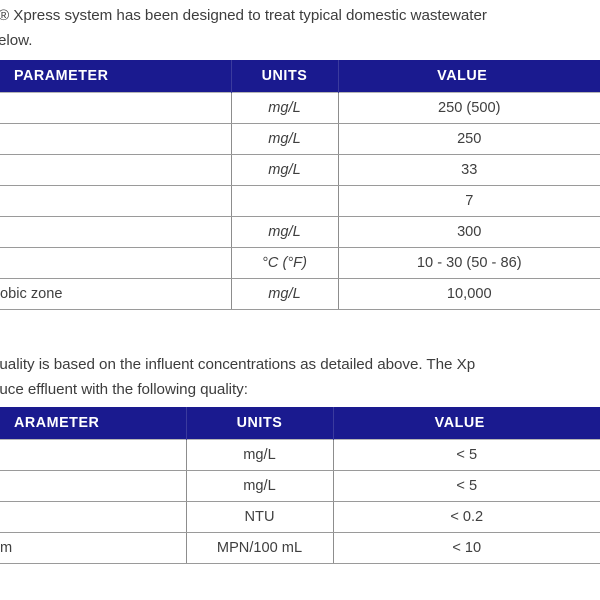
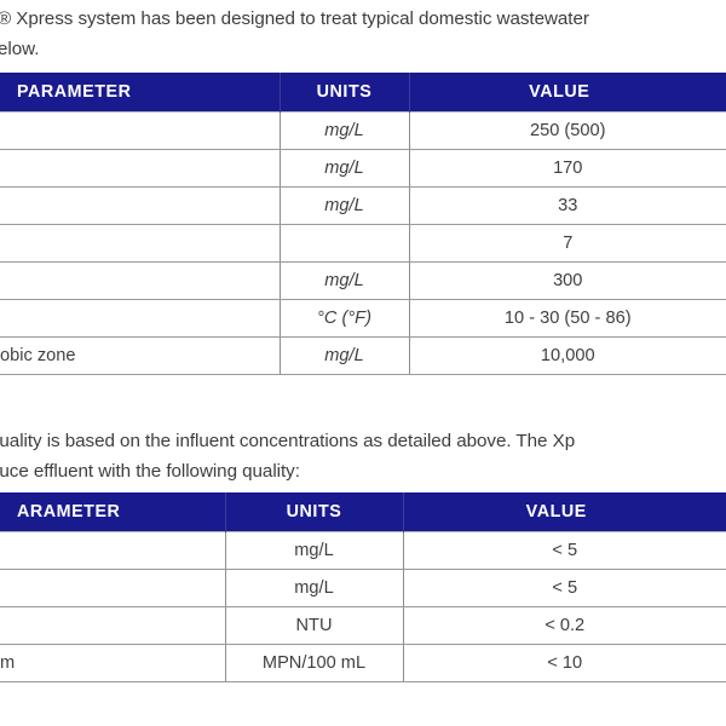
  ® Xpress system has been designed to treat typical domestic wastewater
  elow.
  PARAMETER	UNITS	VALUE
  	mg/L	250 (500)
- 	mg/L	250
+ 	mg/L	170
  	mg/L	33
  		7
  	mg/L	300
  	°C (°F)	10 - 30 (50 - 86)
  obic zone	mg/L	10,000
  uality is based on the influent concentrations as detailed above. The Xp
  uce effluent with the following quality:
  ARAMETER	UNITS	VALUE
  	mg/L	< 5
  	mg/L	< 5
  	NTU	< 0.2
  m	MPN/100 mL	< 10
